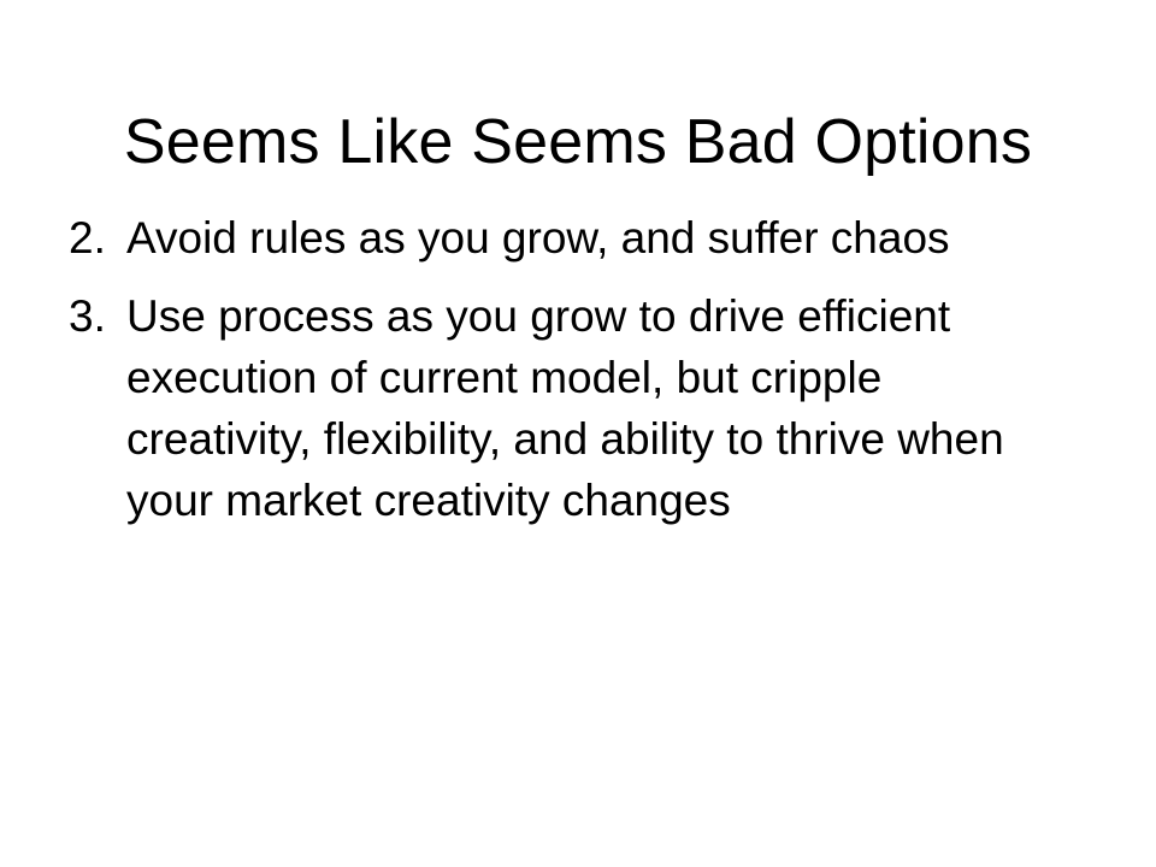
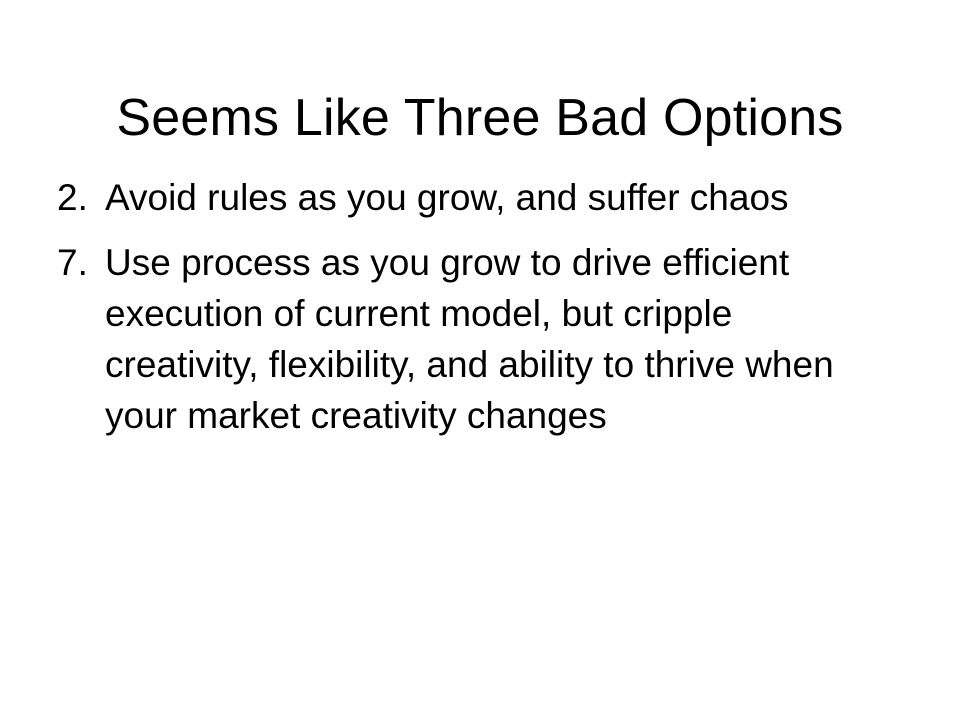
- Seems Like Seems Bad Options
+ Seems Like Three Bad Options
  2.
  Avoid rules as you grow, and suffer chaos
- 3.
+ 7.
  Use process as you grow to drive efficient execution of current model, but cripple creativity, flexibility, and ability to thrive when your market creativity changes
